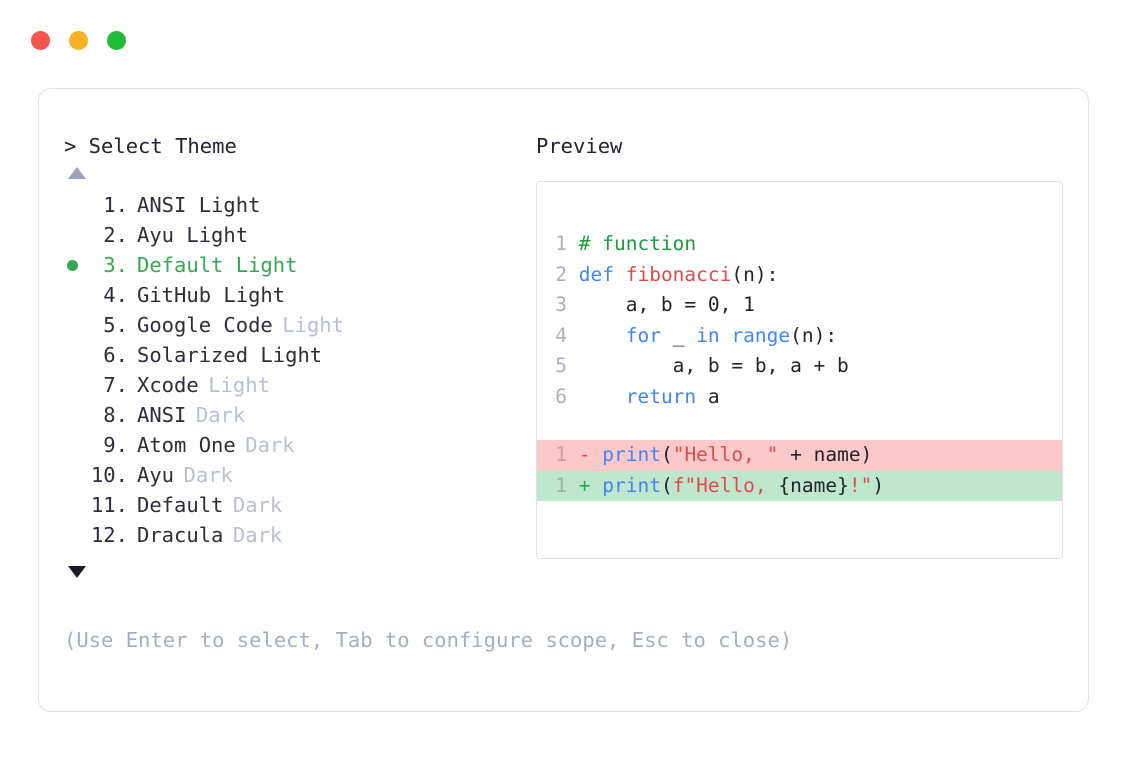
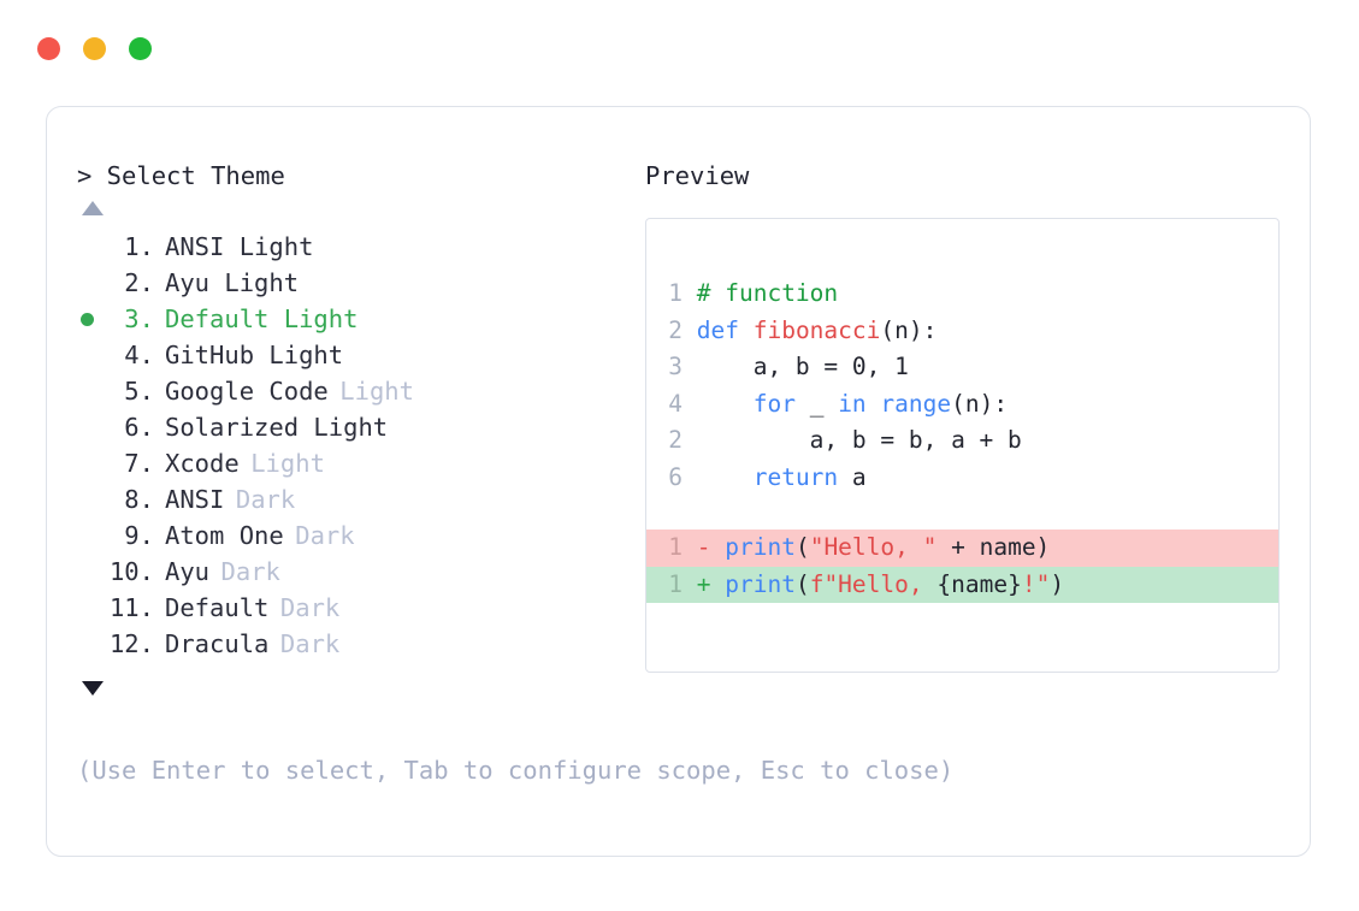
  > Select Theme
  1.
  ANSI Light
  2.
  Ayu Light
  3.
  Default Light
  4.
  GitHub Light
  5.
  Google Code
  Light
  6.
  Solarized Light
  7.
  Xcode
  Light
  8.
  ANSI
  Dark
  9.
  Atom One
  Dark
  10.
  Ayu
  Dark
  11.
  Default
  Dark
  12.
  Dracula
  Dark
  Preview
  1 # function
  2 def fibonacci(n):
  3 a, b = 0, 1
  4 for _ in range(n):
- 5 a, b = b, a + b
+ 2 a, b = b, a + b
  6 return a
  1 - print("Hello, " + name)
  1 + print(f"Hello, {name}!")
  (Use Enter to select, Tab to configure scope, Esc to close)
